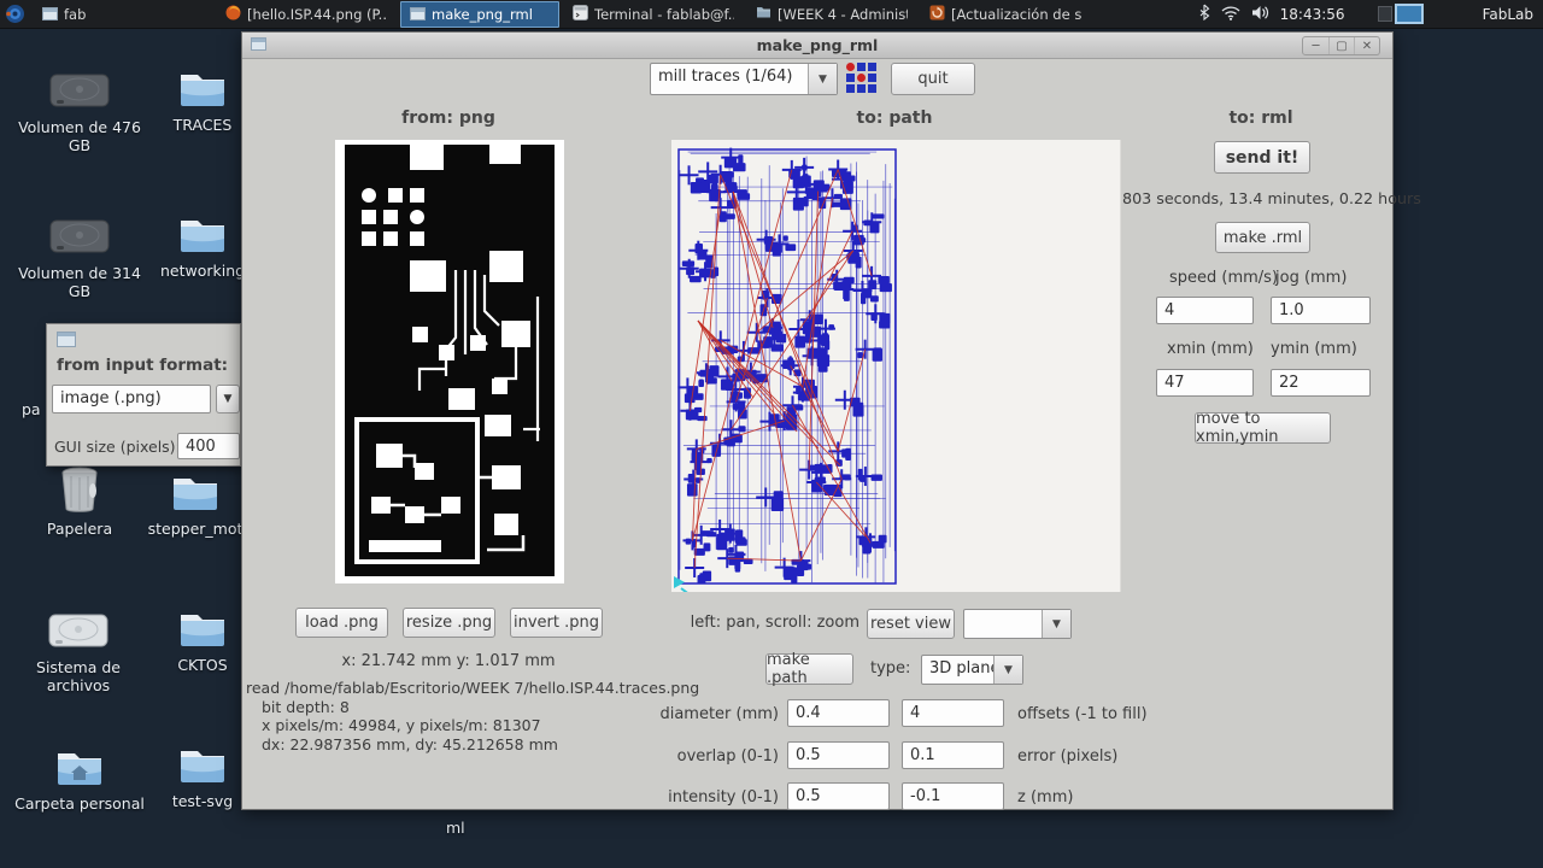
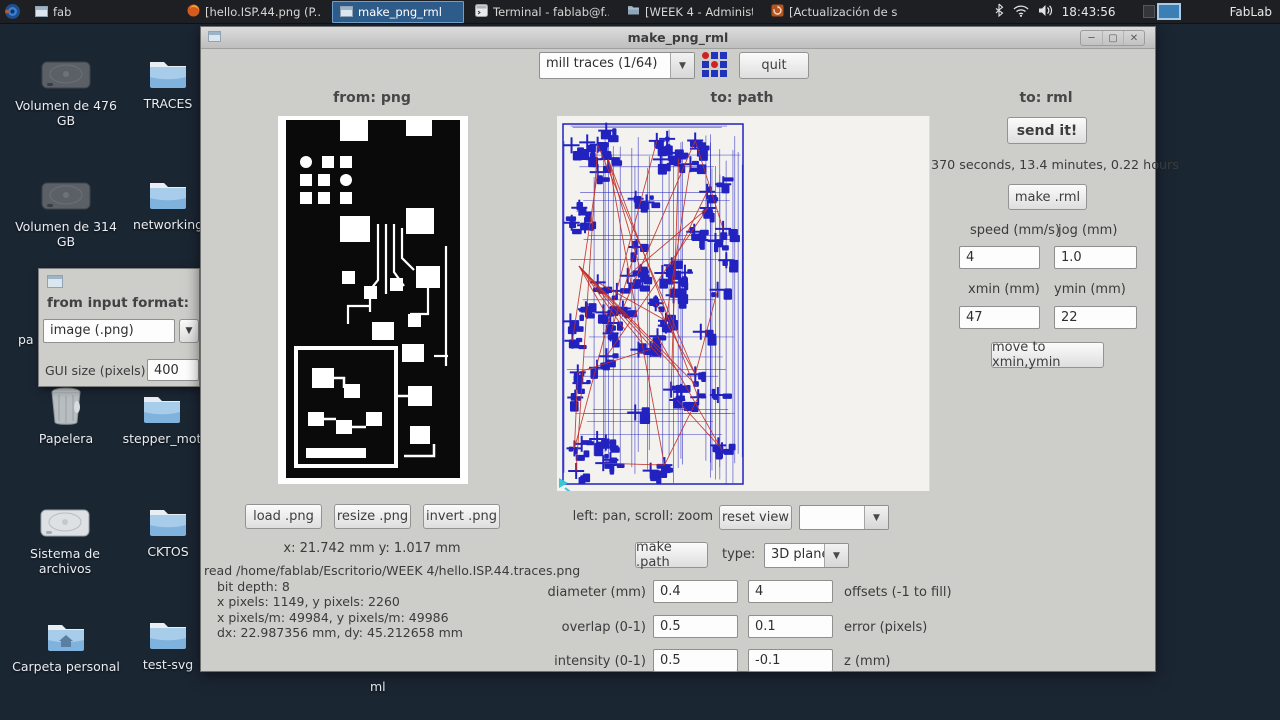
  Volumen de 476 GB
  TRACES
  Volumen de 314 GB
  networkin
  Papelera
  stepper_mot
  Sistema de archivos
  CKTOS
  Carpeta personal
  test-svg
  pa
  ml
  from input format:
  image (.png)
  ▼
  GUI size (pixels)
  400
  make_png_rml
  ─
  ▢
  ✕
  mill traces (1/64)
  ▼
  quit
  from: png
  to: path
  to: rml
  load .png
  resize .png
  invert .png
  x: 21.742 mm y: 1.017 mm
- read /home/fablab/Escritorio/WEEK 7/hello.ISP.44.traces.png
+ read /home/fablab/Escritorio/WEEK 4/hello.ISP.44.traces.png
  bit depth: 8
+ x pixels: 1149, y pixels: 2260
- x pixels/m: 49984, y pixels/m: 81307
+ x pixels/m: 49984, y pixels/m: 49986
  dx: 22.987356 mm, dy: 45.212658 mm
  left: pan, scroll: zoom
  reset view
  ▼
  make .path
  type:
  3D plan
  ▼
  diameter (mm)
  0.4
  4
  offsets (-1 to fill)
  overlap (0-1)
  0.5
  0.1
  error (pixels)
  intensity (0-1)
  0.5
  -0.1
  z (mm)
  send it!
- 803 seconds, 13.4 minutes, 0.22 hours
+ 370 seconds, 13.4 minutes, 0.22 hours
  make .rml
  speed (mm/s)
  jog (mm)
  4
  1.0
  xmin (mm)
  ymin (mm)
  47
  22
  move to xmin,ymin
  fab
  [hello.ISP.44.png (P..
  make_png_rml
  Terminal - fablab@f.
  [WEEK 4 - Adminis
  [Actualización de s
  18:43:56
  FabLab
